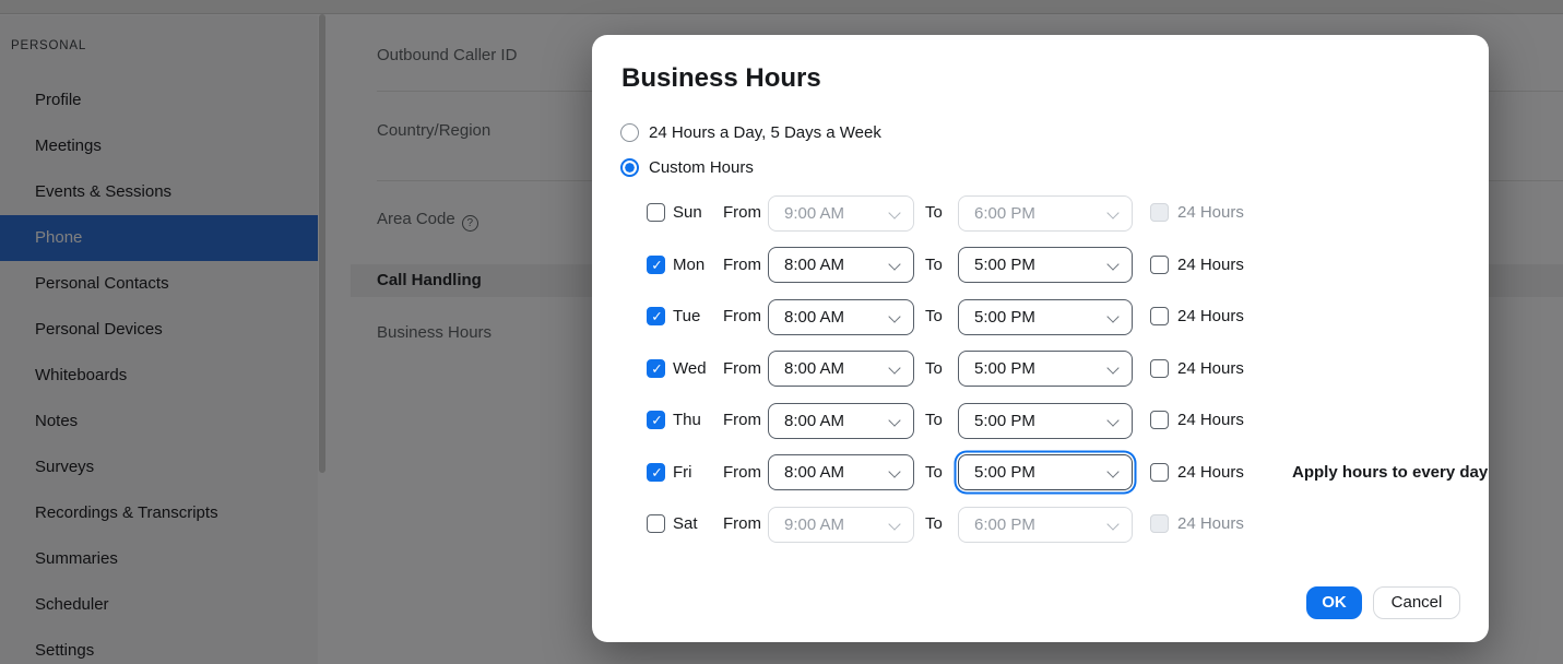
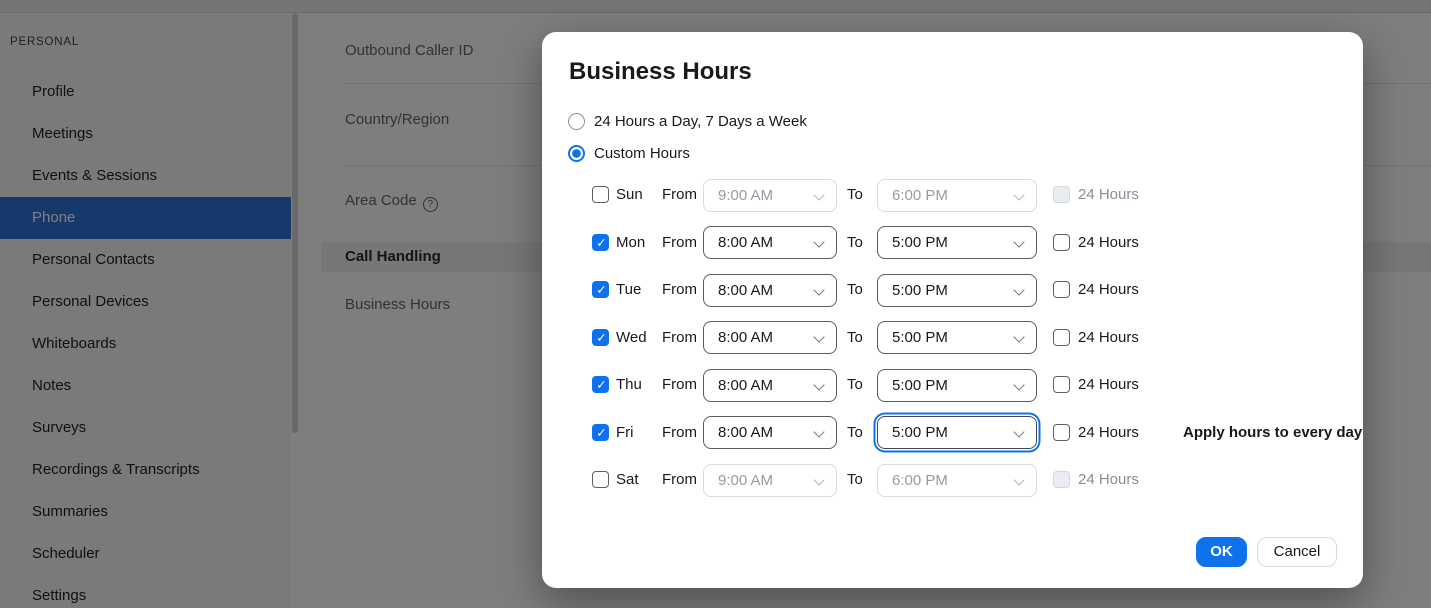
  PERSONAL
  Profile
  Meetings
  Events & Sessions
  Phone
  Personal Contacts
  Personal Devices
  Whiteboards
  Notes
  Surveys
  Recordings & Transcripts
  Summaries
  Scheduler
  Settings
  Outbound Caller ID
  Country/Region
  Area Code ?
  Call Handling
  Business Hours
  Business Hours
- 24 Hours a Day, 5 Days a Week
+ 24 Hours a Day, 7 Days a Week
  Custom Hours
  Sun
  From
  9:00 AM
  To
  6:00 PM
  24 Hours
  ✓
  Mon
  From
  8:00 AM
  To
  5:00 PM
  24 Hours
  ✓
  Tue
  From
  8:00 AM
  To
  5:00 PM
  24 Hours
  ✓
  Wed
  From
  8:00 AM
  To
  5:00 PM
  24 Hours
  ✓
  Thu
  From
  8:00 AM
  To
  5:00 PM
  24 Hours
  ✓
  Fri
  From
  8:00 AM
  To
  5:00 PM
  24 Hours
  Apply hours to every day
  Sat
  From
  9:00 AM
  To
  6:00 PM
  24 Hours
  OK
  Cancel
